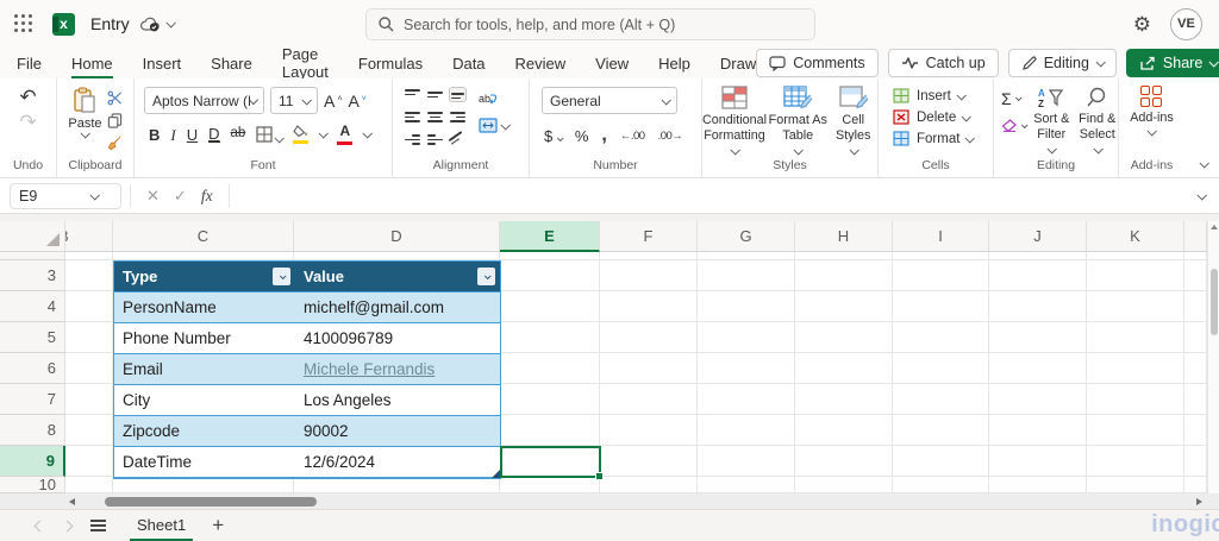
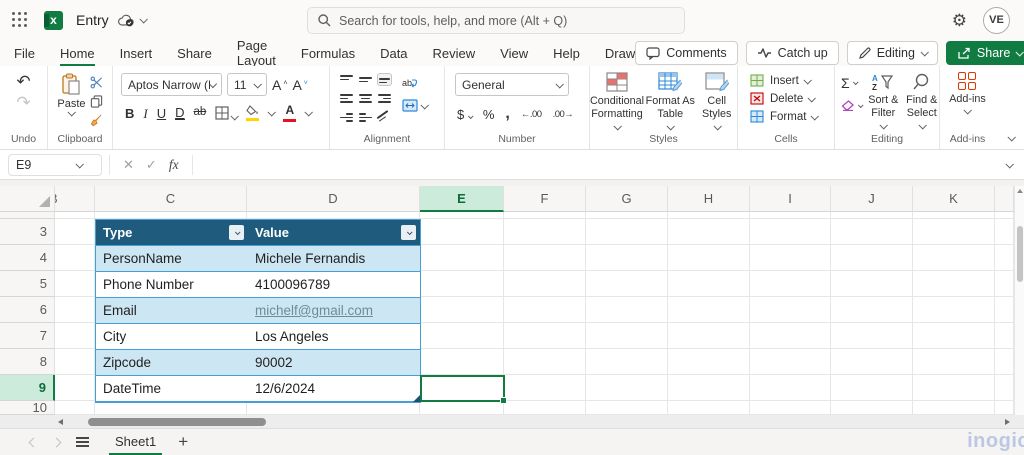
  x
  Entry
  Search for tools, help, and more (Alt + Q)
  ⚙
  VE
  File
  Home
  Insert
  Share
  Page Layout
  Formulas
  Data
  Review
  View
  Help
  Draw
  Comments
  Catch up
  Editing
  Share
  ↶
  ↷
  Undo
  Paste
  Clipboard
  Aptos Narrow (
  11
  A
  A
  B
  I
  U
  D
  ab
  A
- Font
  ab
  Alignment
  General
  $
  %
  ,
  ←.00
  .00→
  Number
  Conditional Formatting
  Format As Table
  Cell Styles
  Styles
  Insert
  Delete
  Format
  Cells
  Σ
  A
  Z
  Sort & Filter
  Find & Select
  Editing
  Add-ins
  Add-ins
  E9
  ✕
  ✓
  fx
  C
  D
  E
  F
  G
  H
  I
  J
  K
  3
  4
  5
  6
  7
  8
  9
  10
  Type
  Value
  PersonName
- michelf@gmail.com
+ Michele Fernandis
  Phone Number
  4100096789
  Email
- Michele Fernandis
+ michelf@gmail.com
  City
  Los Angeles
  Zipcode
  90002
  DateTime
  12/6/2024
  Sheet1
  +
  inogic
